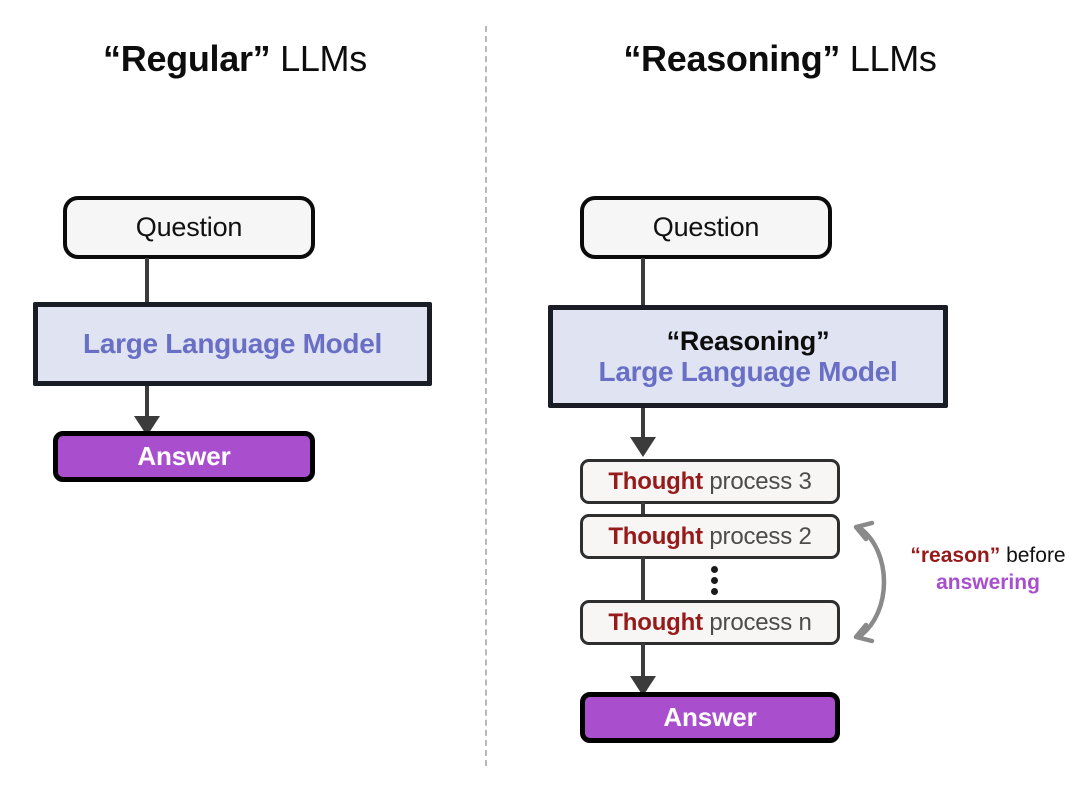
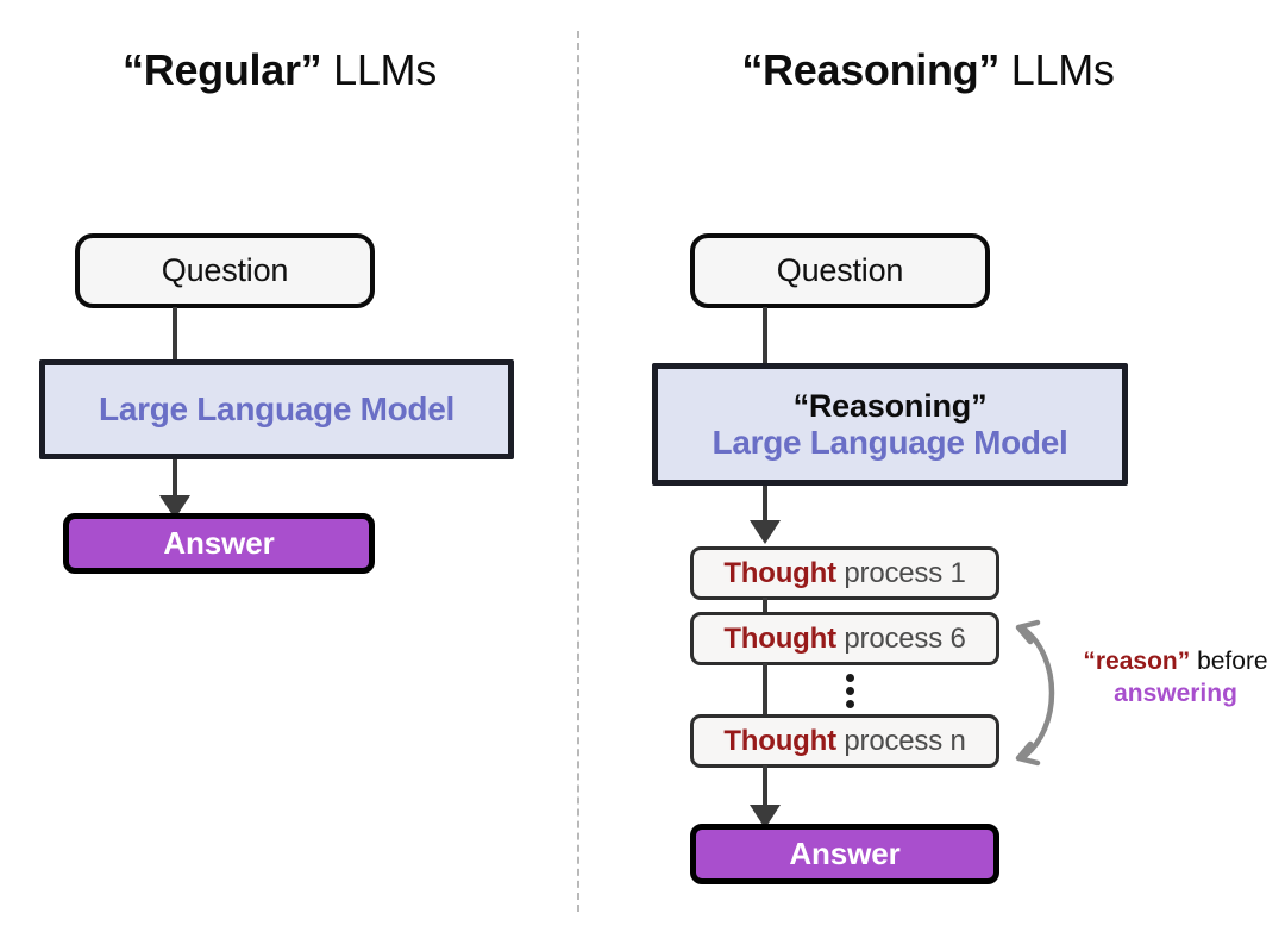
  “Regular” LLMs
  “Reasoning” LLMs
  Question
  Large Language Model
  Answer
  Question
  “Reasoning”
  Large Language Model
- Thought process 3
+ Thought process 1
- Thought process 2
+ Thought process 6
  Thought process n
  Answer
  “reason” before
  answering
